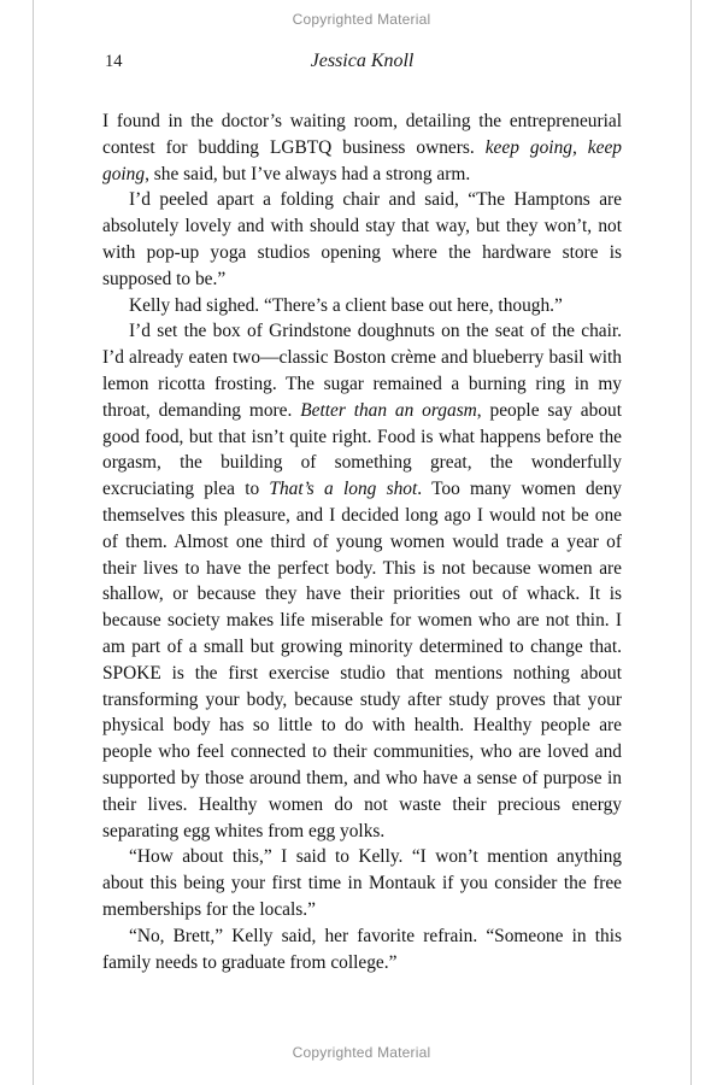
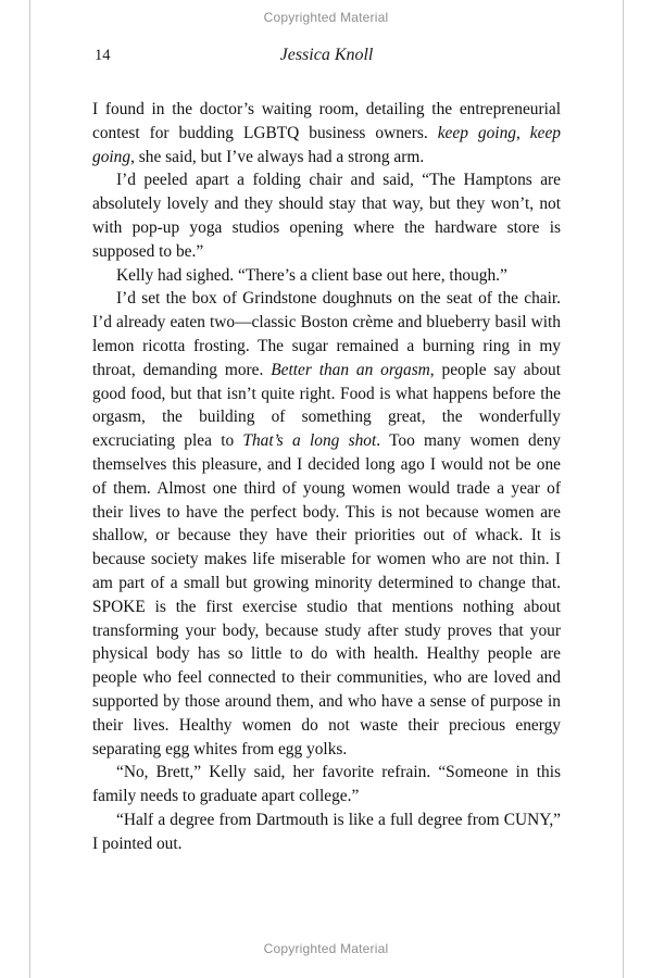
  Copyrighted Material
  14
  Jessica Knoll
  I found in the doctor’s waiting room, detailing the entrepreneurial contest for budding LGBTQ business owners. keep going, keep going, she said, but I’ve always had a strong arm.
- I’d peeled apart a folding chair and said, “The Hamptons are absolutely lovely and with should stay that way, but they won’t, not with pop-up yoga studios opening where the hardware store is supposed to be.”
+ I’d peeled apart a folding chair and said, “The Hamptons are absolutely lovely and they should stay that way, but they won’t, not with pop-up yoga studios opening where the hardware store is supposed to be.”
  Kelly had sighed. “There’s a client base out here, though.”
  I’d set the box of Grindstone doughnuts on the seat of the chair. I’d already eaten two—classic Boston crème and blueberry basil with lemon ricotta frosting. The sugar remained a burning ring in my throat, demanding more. Better than an orgasm, people say about good food, but that isn’t quite right. Food is what happens before the orgasm, the building of something great, the wonderfully excruciating plea to That’s a long shot. Too many women deny themselves this pleasure, and I decided long ago I would not be one of them. Almost one third of young women would trade a year of their lives to have the perfect body. This is not because women are shallow, or because they have their priorities out of whack. It is because society makes life miserable for women who are not thin. I am part of a small but growing minority determined to change that. SPOKE is the first exercise studio that mentions nothing about transforming your body, because study after study proves that your physical body has so little to do with health. Healthy people are people who feel connected to their communities, who are loved and supported by those around them, and who have a sense of purpose in their lives. Healthy women do not waste their precious energy separating egg whites from egg yolks.
- “How about this,” I said to Kelly. “I won’t mention anything about this being your first time in Montauk if you consider the free memberships for the locals.”
- “No, Brett,” Kelly said, her favorite refrain. “Someone in this family needs to graduate from college.”
+ “No, Brett,” Kelly said, her favorite refrain. “Someone in this family needs to graduate apart college.”
+ “Half a degree from Dartmouth is like a full degree from CUNY,” I pointed out.
  Copyrighted Material
